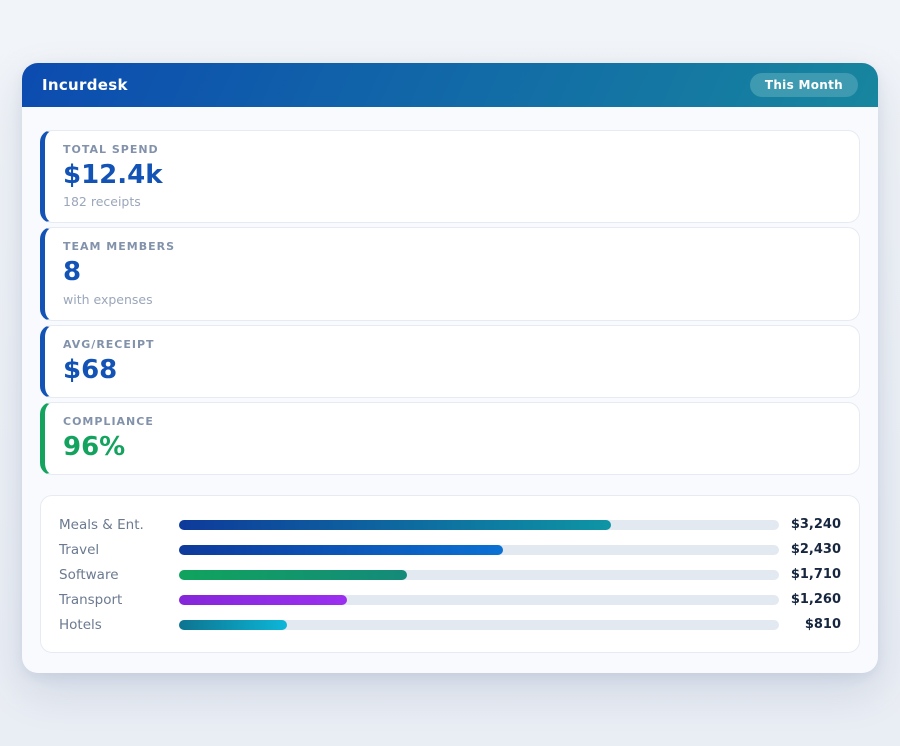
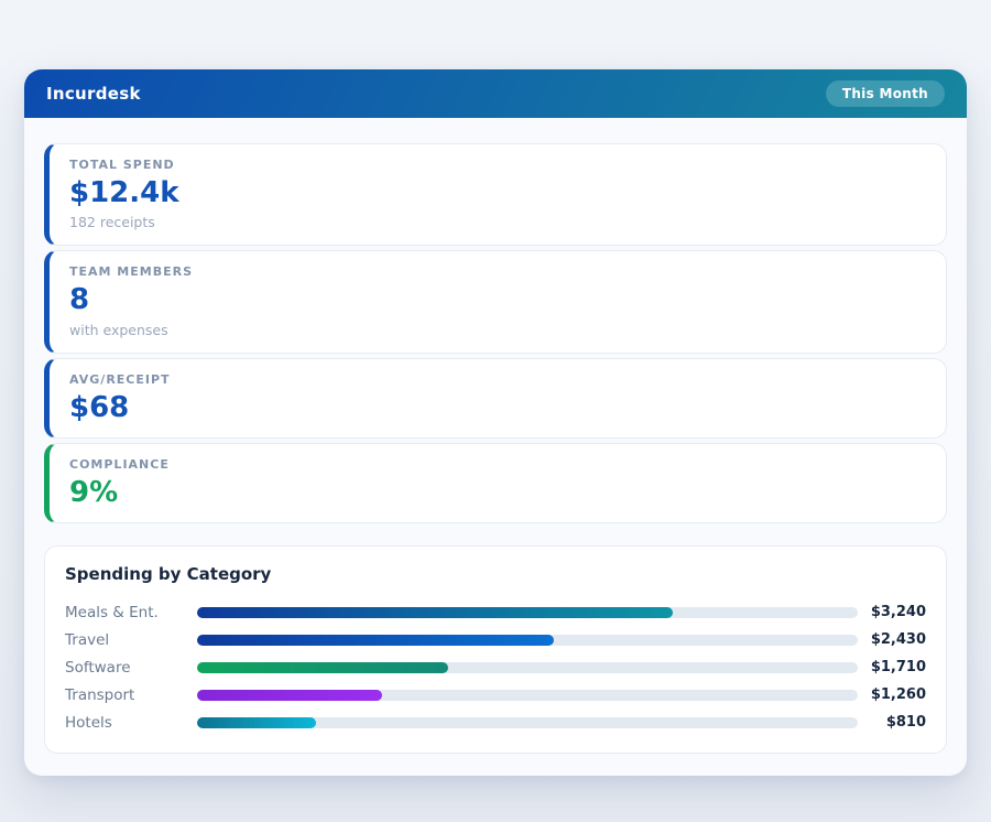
  Incurdesk
  This Month
  TOTAL SPEND
  $12.4k
  182 receipts
  TEAM MEMBERS
  8
  with expenses
  AVG/RECEIPT
  $68
  COMPLIANCE
- 96%
+ 9%
+ Spending by Category
  Meals & Ent.
  $3,240
  Travel
  $2,430
  Software
  $1,710
  Transport
  $1,260
  Hotels
  $810
